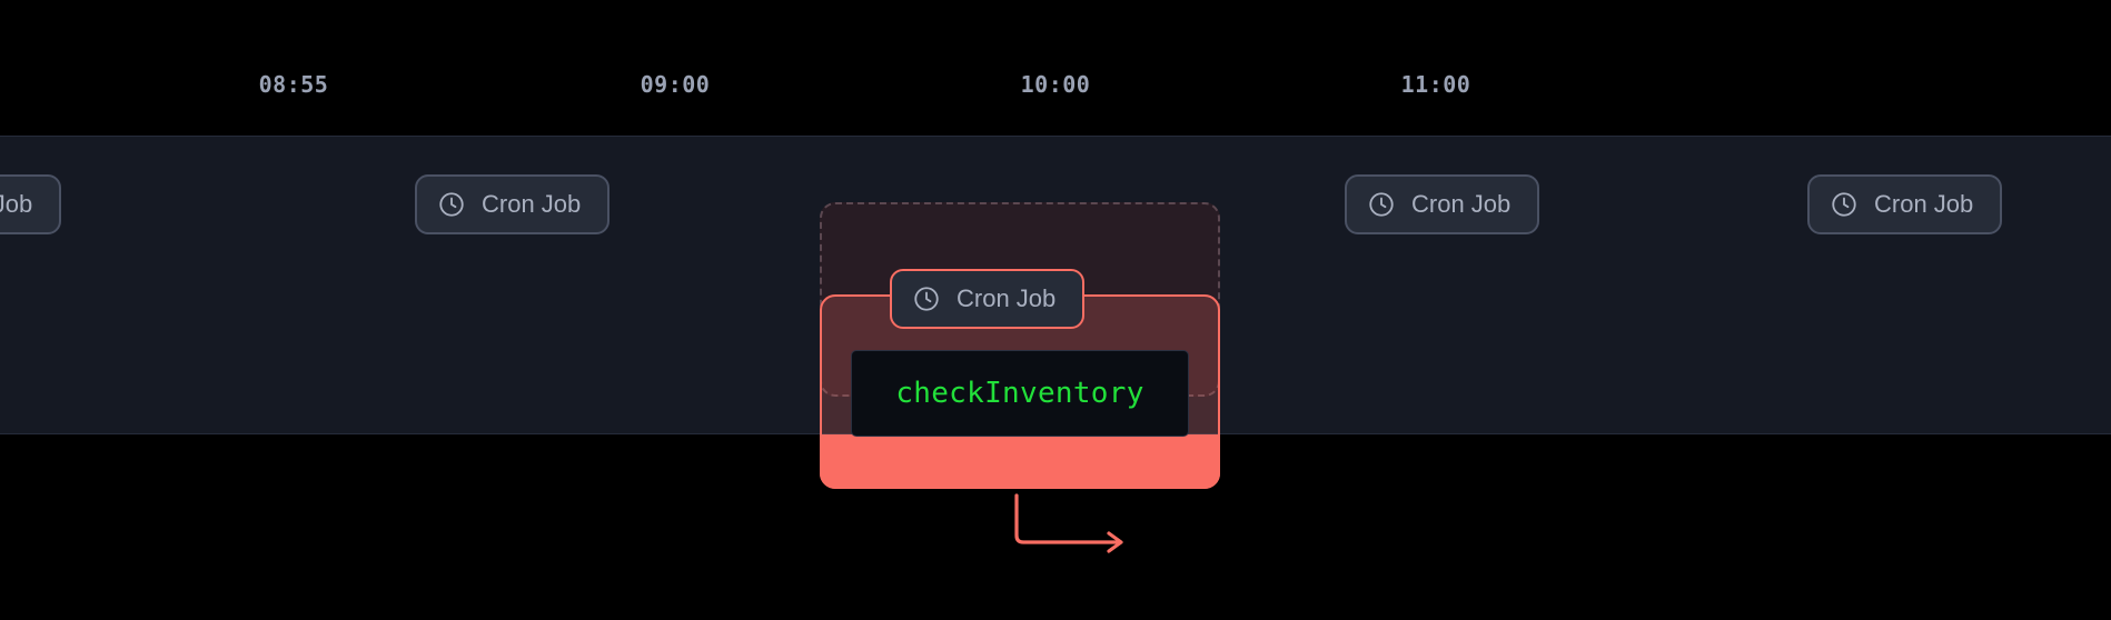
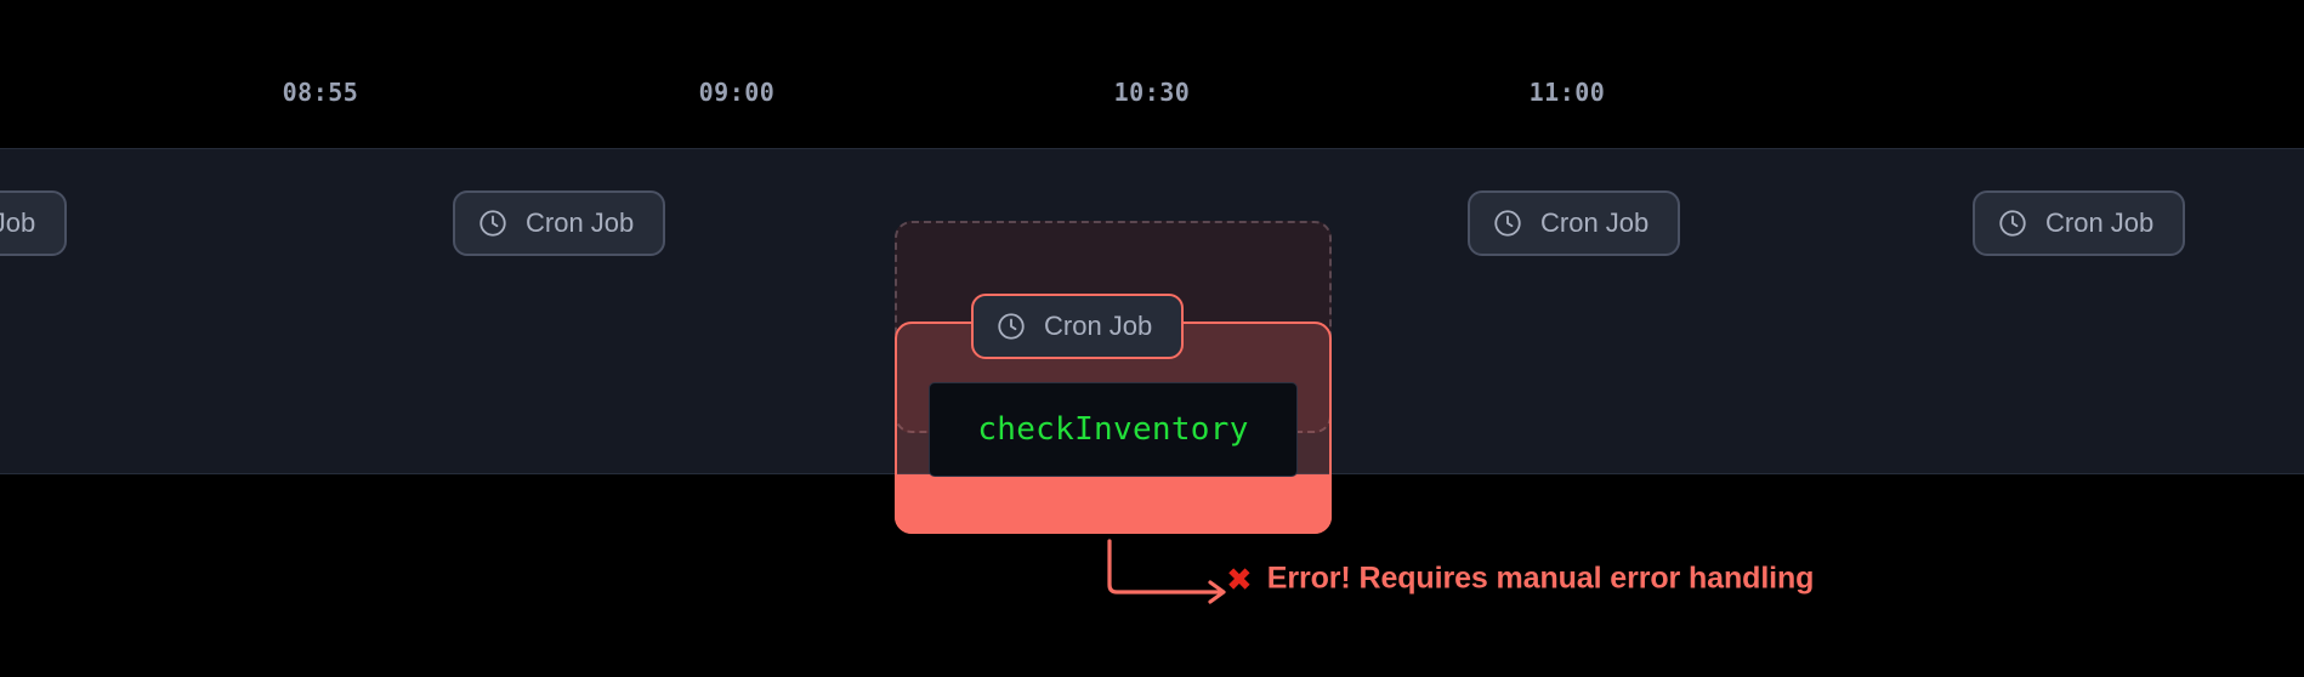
  08:55
  09:00
- 10:00
+ 10:30
  11:00
  Cron Job
  checkInventory
  Cron Job
  Cron Job
  Cron Job
+ ✖
+ Error! Requires manual error handling
